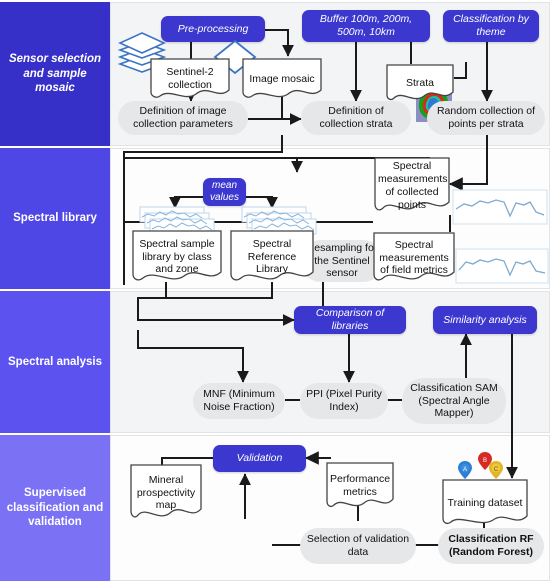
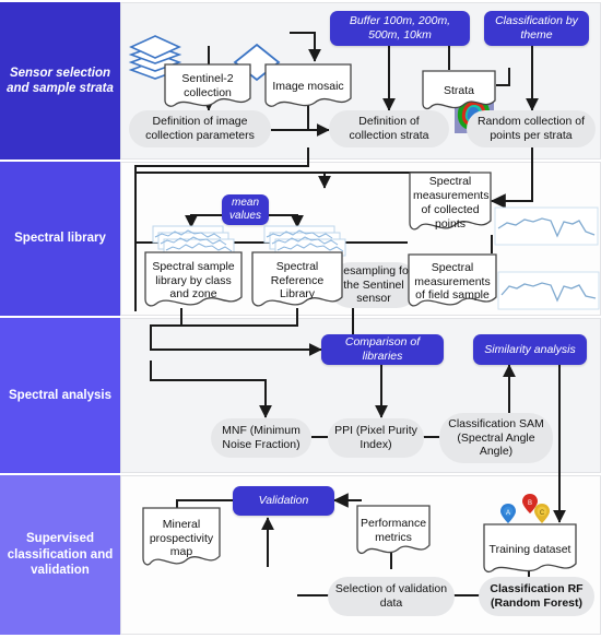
- Sensor selection and sample mosaic
+ Sensor selection and sample strata
  Spectral library
  Spectral analysis
  Supervised classification and validation
- Pre-processing
  Buffer 100m, 200m, 500m, 10km
  Classification by theme
  Sentinel-2 collection
  Image mosaic
  Strata
  Definition of image collection parameters
  Definition of collection strata
  Random collection of points per strata
  mean values
  Spectral sample library by class and zone
  Spectral Reference Library
  Spectral measurements of collected points
- Spectral measurements of field metrics
+ Spectral measurements of field sample
  esampling fo the Sentinel sensor
  Comparison of libraries
  Similarity analysis
  MNF (Minimum Noise Fraction)
  PPI (Pixel Purity Index)
- Classification SAM (Spectral Angle Mapper)
+ Classification SAM (Spectral Angle Angle)
  Validation
  Mineral prospectivity map
  Performance metrics
  Training dataset
  Selection of validation data
  Classification RF (Random Forest)
